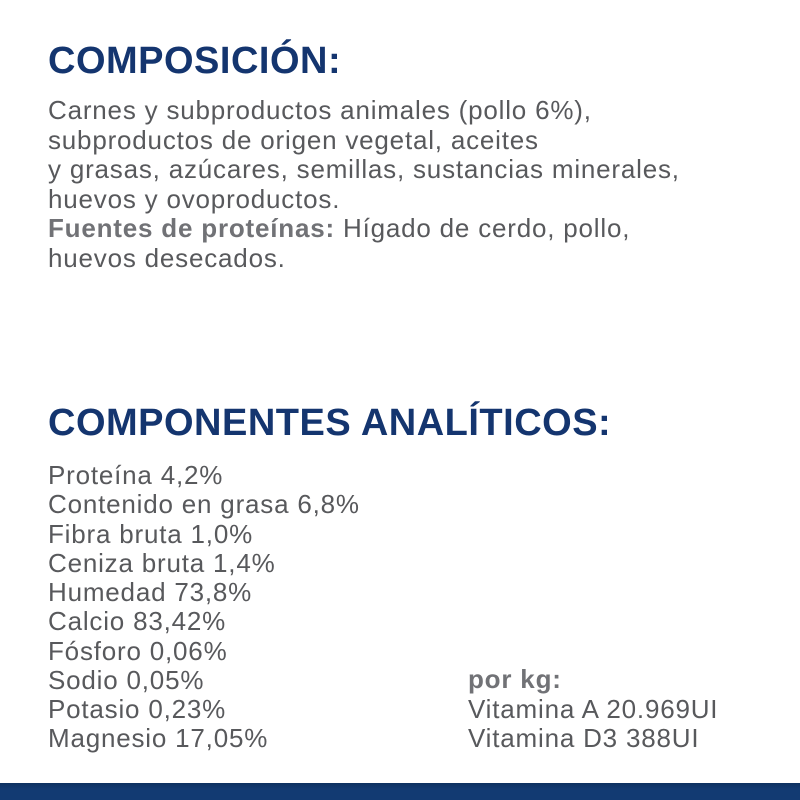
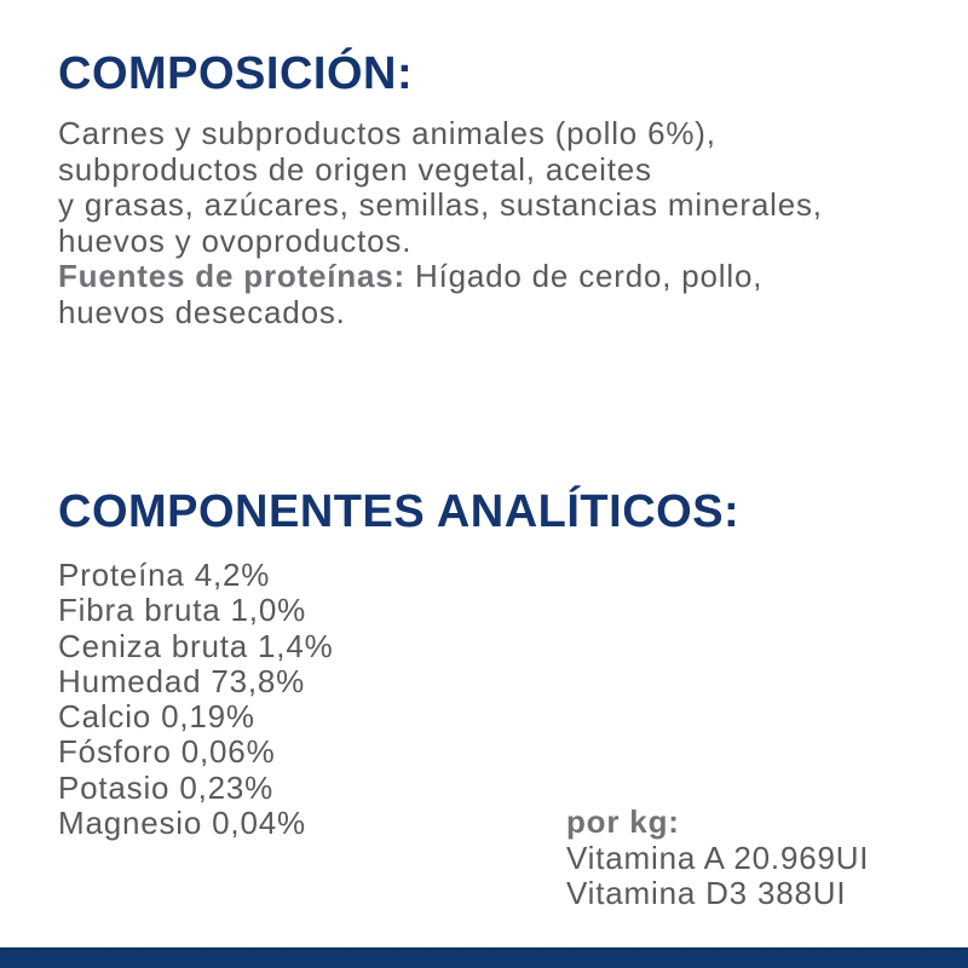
  COMPOSICIÓN:
  Carnes y subproductos animales (pollo 6%),
  subproductos de origen vegetal, aceites
  y grasas, azúcares, semillas, sustancias minerales,
  huevos y ovoproductos.
  Fuentes de proteínas: Hígado de cerdo, pollo,
  huevos desecados.
  COMPONENTES ANALÍTICOS:
  Proteína 4,2%
- Contenido en grasa 6,8%
  Fibra bruta 1,0%
  Ceniza bruta 1,4%
  Humedad 73,8%
- Calcio 83,42%
+ Calcio 0,19%
  Fósforo 0,06%
- Sodio 0,05%
  Potasio 0,23%
- Magnesio 17,05%
+ Magnesio 0,04%
  por kg:
  Vitamina A 20.969UI
  Vitamina D3 388UI
